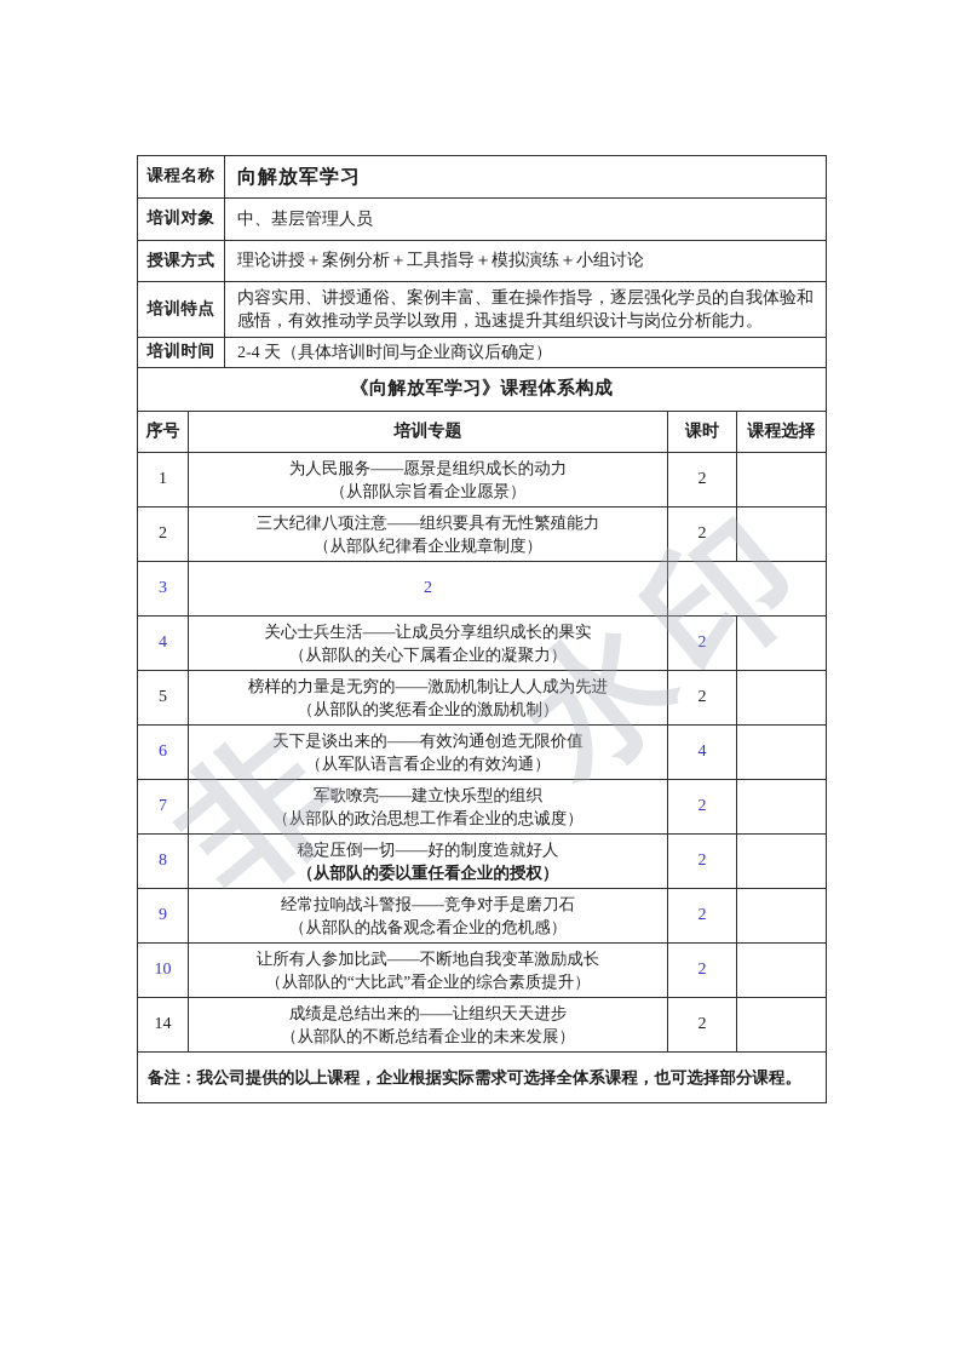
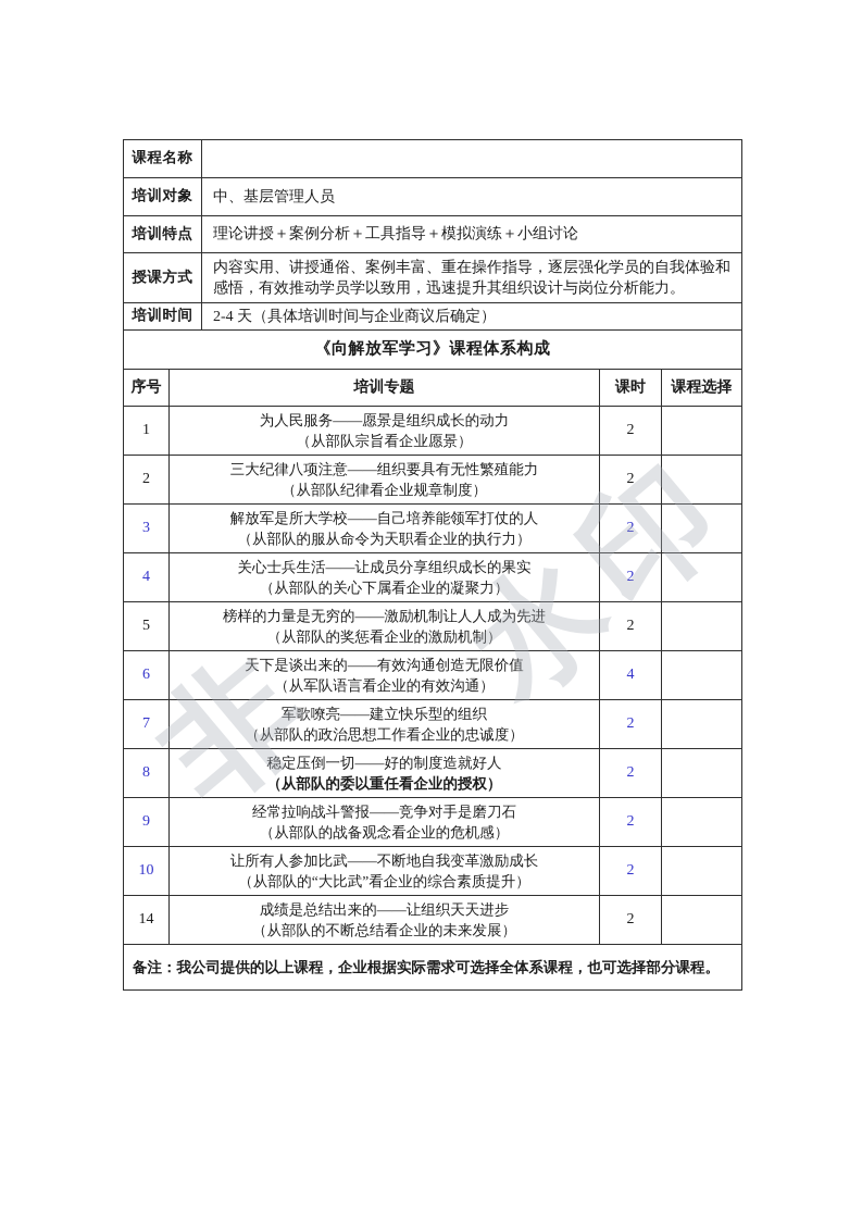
  课程名称
- 向解放军学习
  培训对象
  中、基层管理人员
- 授课方式
+ 培训特点
  理论讲授＋案例分析＋工具指导＋模拟演练＋小组讨论
- 培训特点
+ 授课方式
  内容实用、讲授通俗、案例丰富、重在操作指导，逐层强化学员的自我体验和感悟，有效推动学员学以致用，迅速提升其组织设计与岗位分析能力。
  培训时间
  2-4 天（具体培训时间与企业商议后确定）
  《向解放军学习》课程体系构成
  序号
  培训专题
  课时
  课程选择
  1
  为人民服务——愿景是组织成长的动力
  （从部队宗旨看企业愿景）
  2
  2
  三大纪律八项注意——组织要具有无性繁殖能力
  （从部队纪律看企业规章制度）
  2
  3
+ 解放军是所大学校——自己培养能领军打仗的人
+ （从部队的服从命令为天职看企业的执行力）
  2
  4
  关心士兵生活——让成员分享组织成长的果实
  （从部队的关心下属看企业的凝聚力）
  2
  5
  榜样的力量是无穷的——激励机制让人人成为先进
  （从部队的奖惩看企业的激励机制）
  2
  6
  天下是谈出来的——有效沟通创造无限价值
  （从军队语言看企业的有效沟通）
  4
  7
  军歌嘹亮——建立快乐型的组织
  （从部队的政治思想工作看企业的忠诚度）
  2
  8
  稳定压倒一切——好的制度造就好人
  （从部队的委以重任看企业的授权）
  2
  9
  经常拉响战斗警报——竞争对手是磨刀石
  （从部队的战备观念看企业的危机感）
  2
  10
  让所有人参加比武——不断地自我变革激励成长
  （从部队的“大比武”看企业的综合素质提升）
  2
  14
  成绩是总结出来的——让组织天天进步
  （从部队的不断总结看企业的未来发展）
  2
  备注：我公司提供的以上课程，企业根据实际需求可选择全体系课程，也可选择部分课程。
